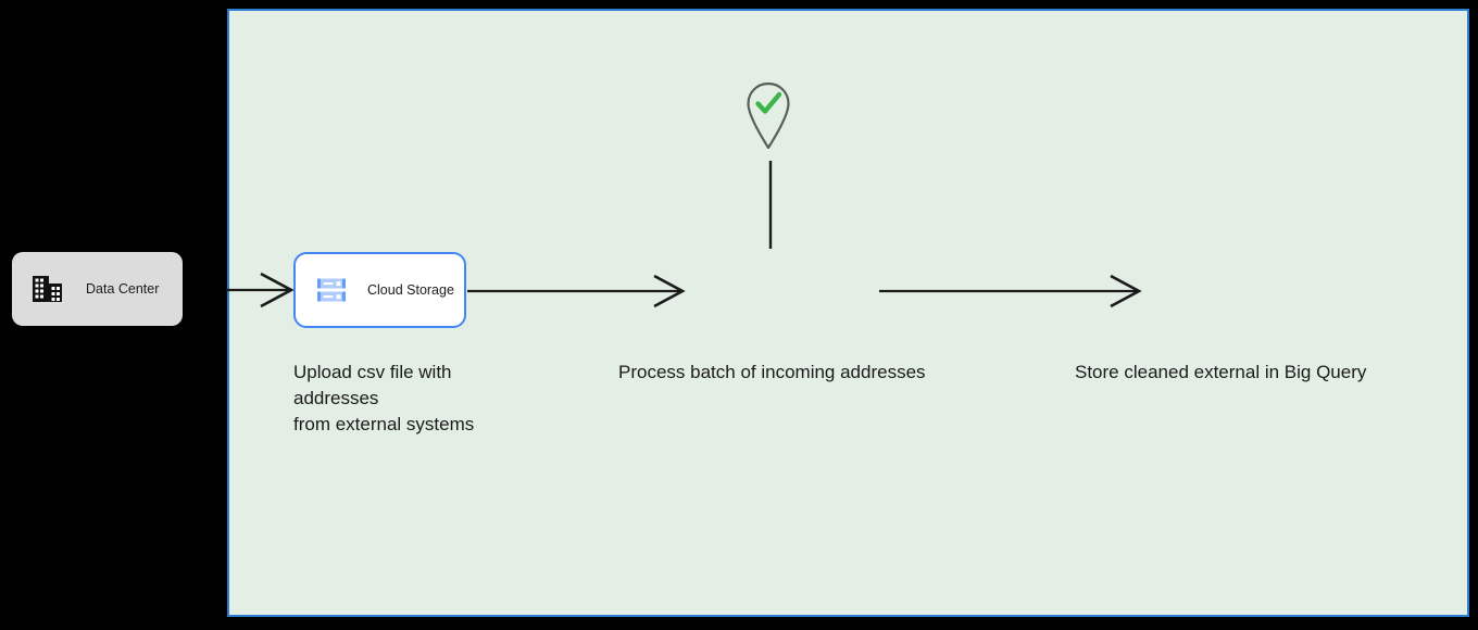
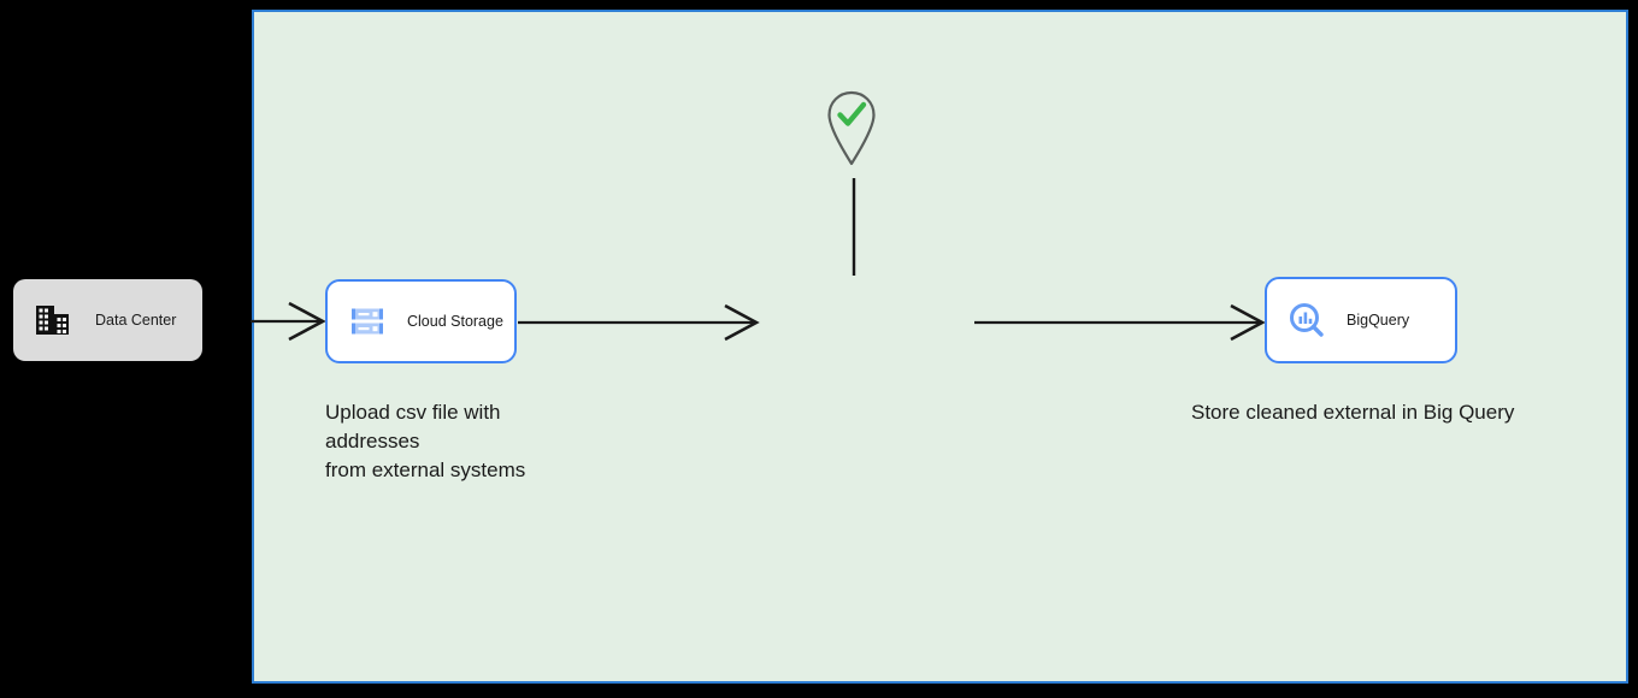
  Data Center
  Cloud Storage
+ BigQuery
  Upload csv file with addresses
  from external systems
- Process batch of incoming addresses
  Store cleaned external in Big Query
